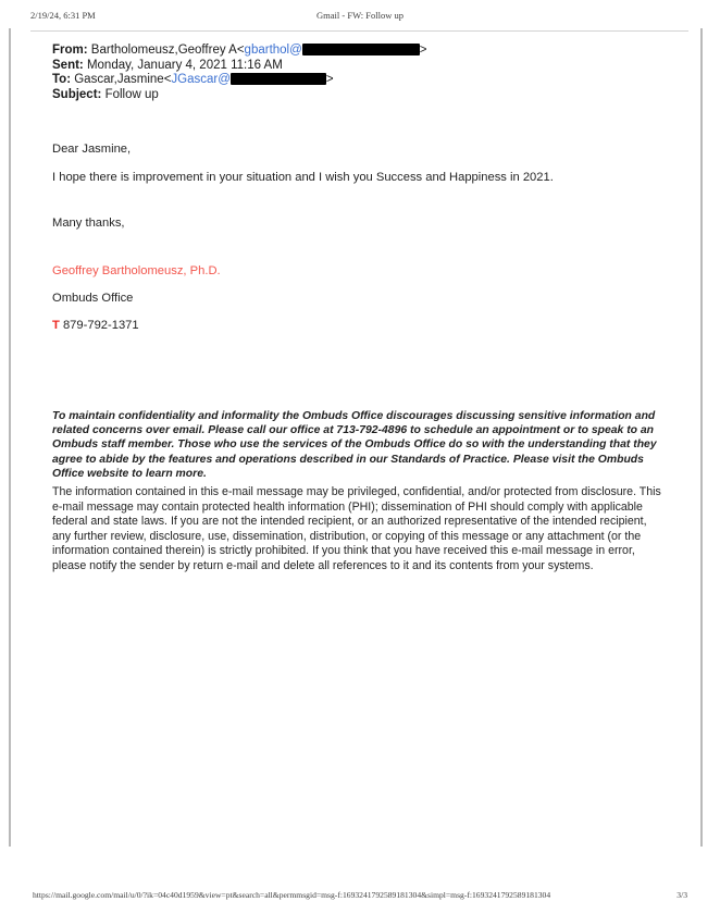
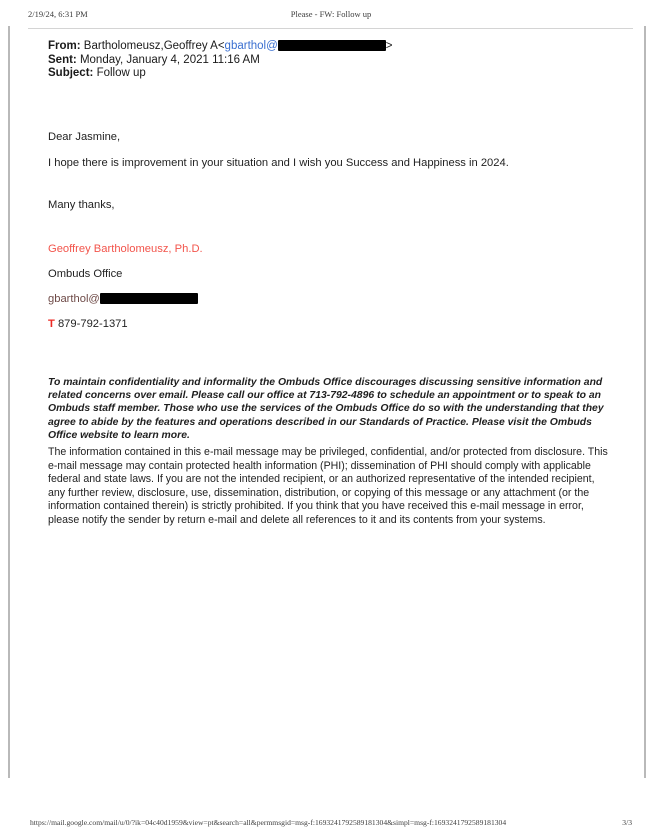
  2/19/24, 6:31 PM
- Gmail - FW: Follow up
+ Please - FW: Follow up
  From: Bartholomeusz,Geoffrey A<gbarthol@ >
  Sent: Monday, January 4, 2021 11:16 AM
- To: Gascar,Jasmine<JGascar@ >
  Subject: Follow up
  Dear Jasmine,
- I hope there is improvement in your situation and I wish you Success and Happiness in 2021.
+ I hope there is improvement in your situation and I wish you Success and Happiness in 2024.
  Many thanks,
  Geoffrey Bartholomeusz, Ph.D.
  Ombuds Office
+ gbarthol@
  T 879-792-1371
  To maintain confidentiality and informality the Ombuds Office discourages discussing sensitive information and related concerns over email. Please call our office at 713-792-4896 to schedule an appointment or to speak to an Ombuds staff member. Those who use the services of the Ombuds Office do so with the understanding that they agree to abide by the features and operations described in our Standards of Practice. Please visit the Ombuds Office website to learn more.
  The information contained in this e-mail message may be privileged, confidential, and/or protected from disclosure. This e-mail message may contain protected health information (PHI); dissemination of PHI should comply with applicable federal and state laws. If you are not the intended recipient, or an authorized representative of the intended recipient, any further review, disclosure, use, dissemination, distribution, or copying of this message or any attachment (or the information contained therein) is strictly prohibited. If you think that you have received this e-mail message in error, please notify the sender by return e-mail and delete all references to it and its contents from your systems.
  https://mail.google.com/mail/u/0/?ik=04c40d1959&view=pt&search=all&permmsgid=msg-f:1693241792589181304&simpl=msg-f:1693241792589181304
  3/3
